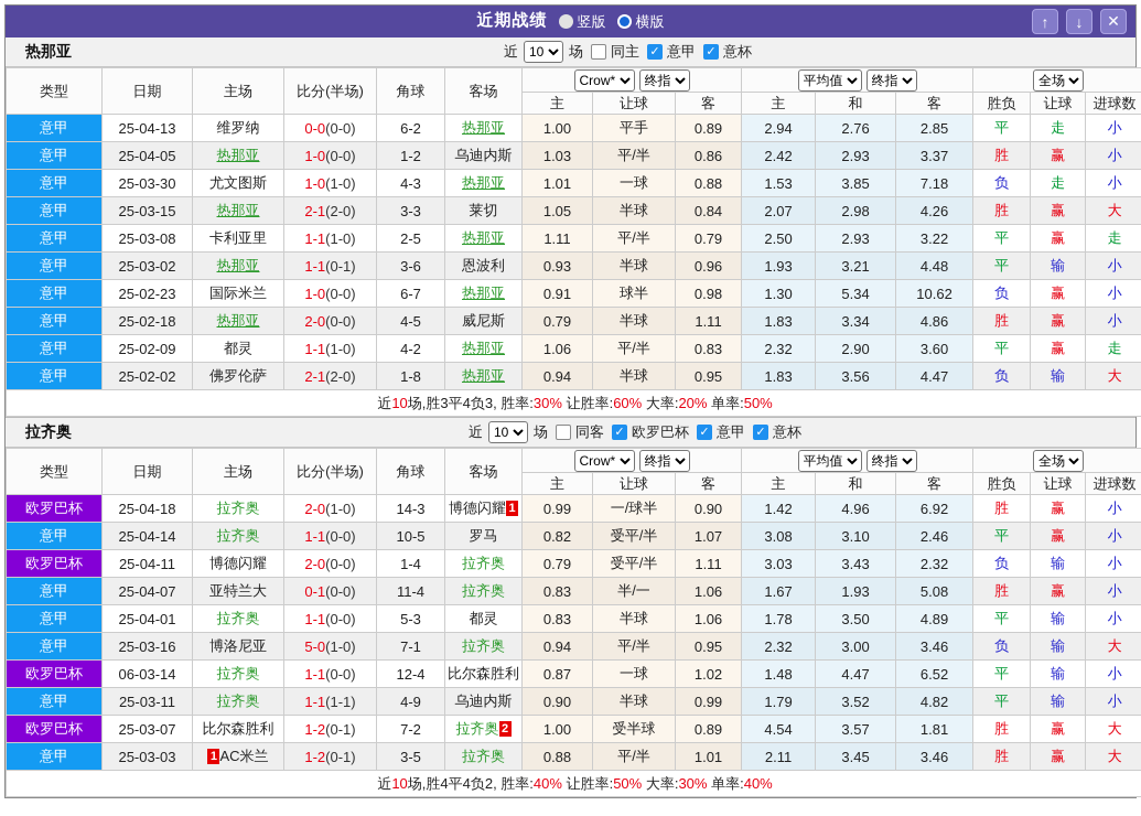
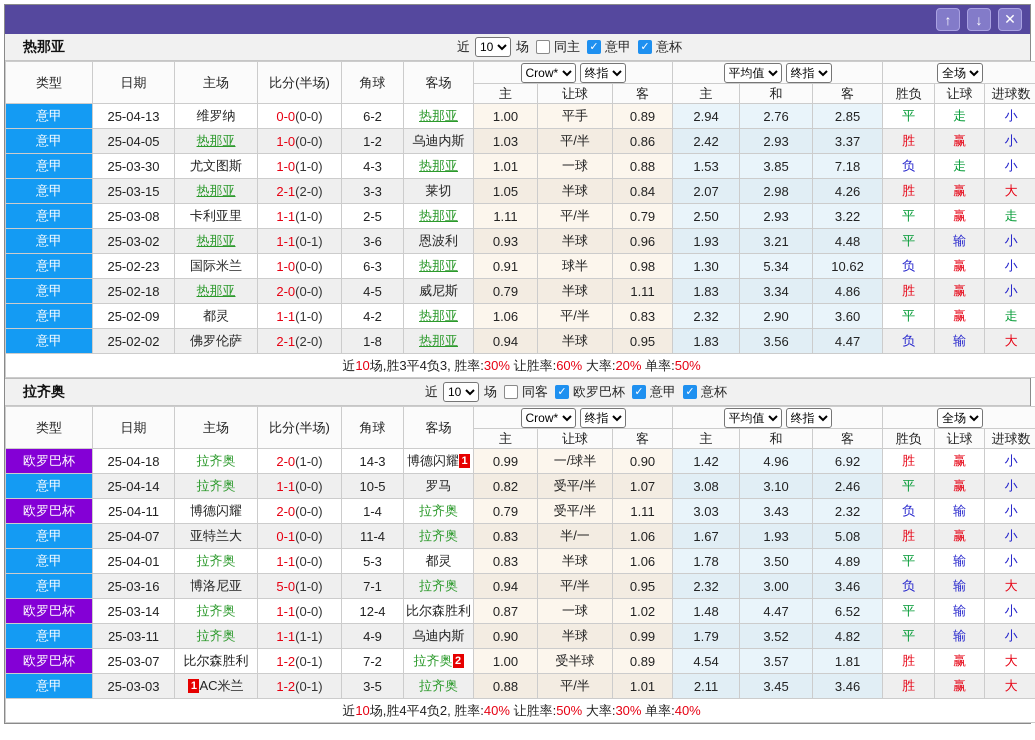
- 近期战绩
- 竖版
- 横版
  ↑
  ↓
  ✕
  热那亚
  近
  10
  场
  同主
  ✓
  意甲
  ✓
  意杯
  类型	日期	主场	比分(半场)	角球	客场	Crow* 终指	平均值 终指	全场
  主	让球	客	主	和	客	胜负	让球	进球数
  意甲	25-04-13	维罗纳	0-0(0-0)	6-2	热那亚	1.00	平手	0.89	2.94	2.76	2.85	平	走	小
  意甲	25-04-05	热那亚	1-0(0-0)	1-2	乌迪内斯	1.03	平/半	0.86	2.42	2.93	3.37	胜	赢	小
  意甲	25-03-30	尤文图斯	1-0(1-0)	4-3	热那亚	1.01	一球	0.88	1.53	3.85	7.18	负	走	小
  意甲	25-03-15	热那亚	2-1(2-0)	3-3	莱切	1.05	半球	0.84	2.07	2.98	4.26	胜	赢	大
  意甲	25-03-08	卡利亚里	1-1(1-0)	2-5	热那亚	1.11	平/半	0.79	2.50	2.93	3.22	平	赢	走
  意甲	25-03-02	热那亚	1-1(0-1)	3-6	恩波利	0.93	半球	0.96	1.93	3.21	4.48	平	输	小
- 意甲	25-02-23	国际米兰	1-0(0-0)	6-7	热那亚	0.91	球半	0.98	1.30	5.34	10.62	负	赢	小
+ 意甲	25-02-23	国际米兰	1-0(0-0)	6-3	热那亚	0.91	球半	0.98	1.30	5.34	10.62	负	赢	小
  意甲	25-02-18	热那亚	2-0(0-0)	4-5	威尼斯	0.79	半球	1.11	1.83	3.34	4.86	胜	赢	小
  意甲	25-02-09	都灵	1-1(1-0)	4-2	热那亚	1.06	平/半	0.83	2.32	2.90	3.60	平	赢	走
  意甲	25-02-02	佛罗伦萨	2-1(2-0)	1-8	热那亚	0.94	半球	0.95	1.83	3.56	4.47	负	输	大
  近10场,胜3平4负3, 胜率:30% 让胜率:60% 大率:20% 单率:50%
  拉齐奥
  近
  10
  场
  同客
  ✓
  欧罗巴杯
  ✓
  意甲
  ✓
  意杯
  类型	日期	主场	比分(半场)	角球	客场	Crow* 终指	平均值 终指	全场
  主	让球	客	主	和	客	胜负	让球	进球数
  欧罗巴杯	25-04-18	拉齐奥	2-0(1-0)	14-3	博德闪耀 1	0.99	一/球半	0.90	1.42	4.96	6.92	胜	赢	小
  意甲	25-04-14	拉齐奥	1-1(0-0)	10-5	罗马	0.82	受平/半	1.07	3.08	3.10	2.46	平	赢	小
  欧罗巴杯	25-04-11	博德闪耀	2-0(0-0)	1-4	拉齐奥	0.79	受平/半	1.11	3.03	3.43	2.32	负	输	小
  意甲	25-04-07	亚特兰大	0-1(0-0)	11-4	拉齐奥	0.83	半/一	1.06	1.67	1.93	5.08	胜	赢	小
  意甲	25-04-01	拉齐奥	1-1(0-0)	5-3	都灵	0.83	半球	1.06	1.78	3.50	4.89	平	输	小
  意甲	25-03-16	博洛尼亚	5-0(1-0)	7-1	拉齐奥	0.94	平/半	0.95	2.32	3.00	3.46	负	输	大
- 欧罗巴杯	06-03-14	拉齐奥	1-1(0-0)	12-4	比尔森胜利	0.87	一球	1.02	1.48	4.47	6.52	平	输	小
+ 欧罗巴杯	25-03-14	拉齐奥	1-1(0-0)	12-4	比尔森胜利	0.87	一球	1.02	1.48	4.47	6.52	平	输	小
  意甲	25-03-11	拉齐奥	1-1(1-1)	4-9	乌迪内斯	0.90	半球	0.99	1.79	3.52	4.82	平	输	小
  欧罗巴杯	25-03-07	比尔森胜利	1-2(0-1)	7-2	拉齐奥 2	1.00	受半球	0.89	4.54	3.57	1.81	胜	赢	大
  意甲	25-03-03	1 AC米兰	1-2(0-1)	3-5	拉齐奥	0.88	平/半	1.01	2.11	3.45	3.46	胜	赢	大
  近10场,胜4平4负2, 胜率:40% 让胜率:50% 大率:30% 单率:40%
